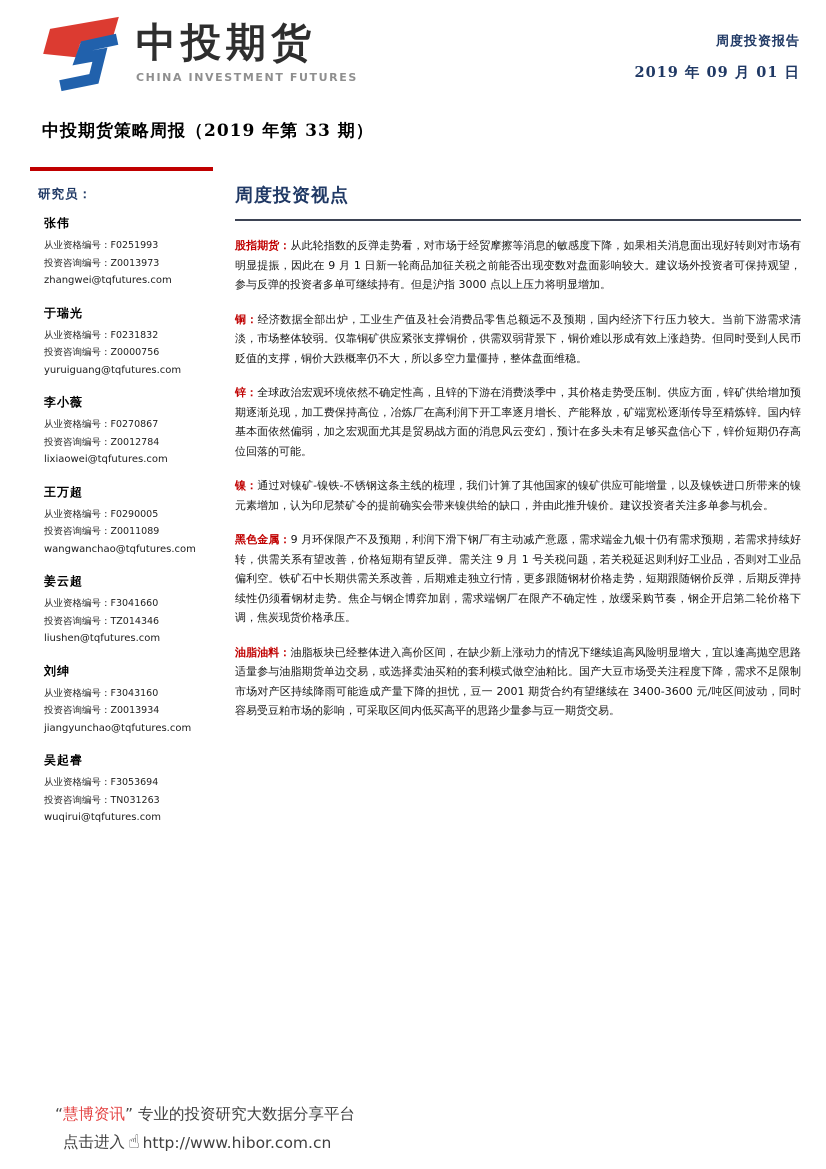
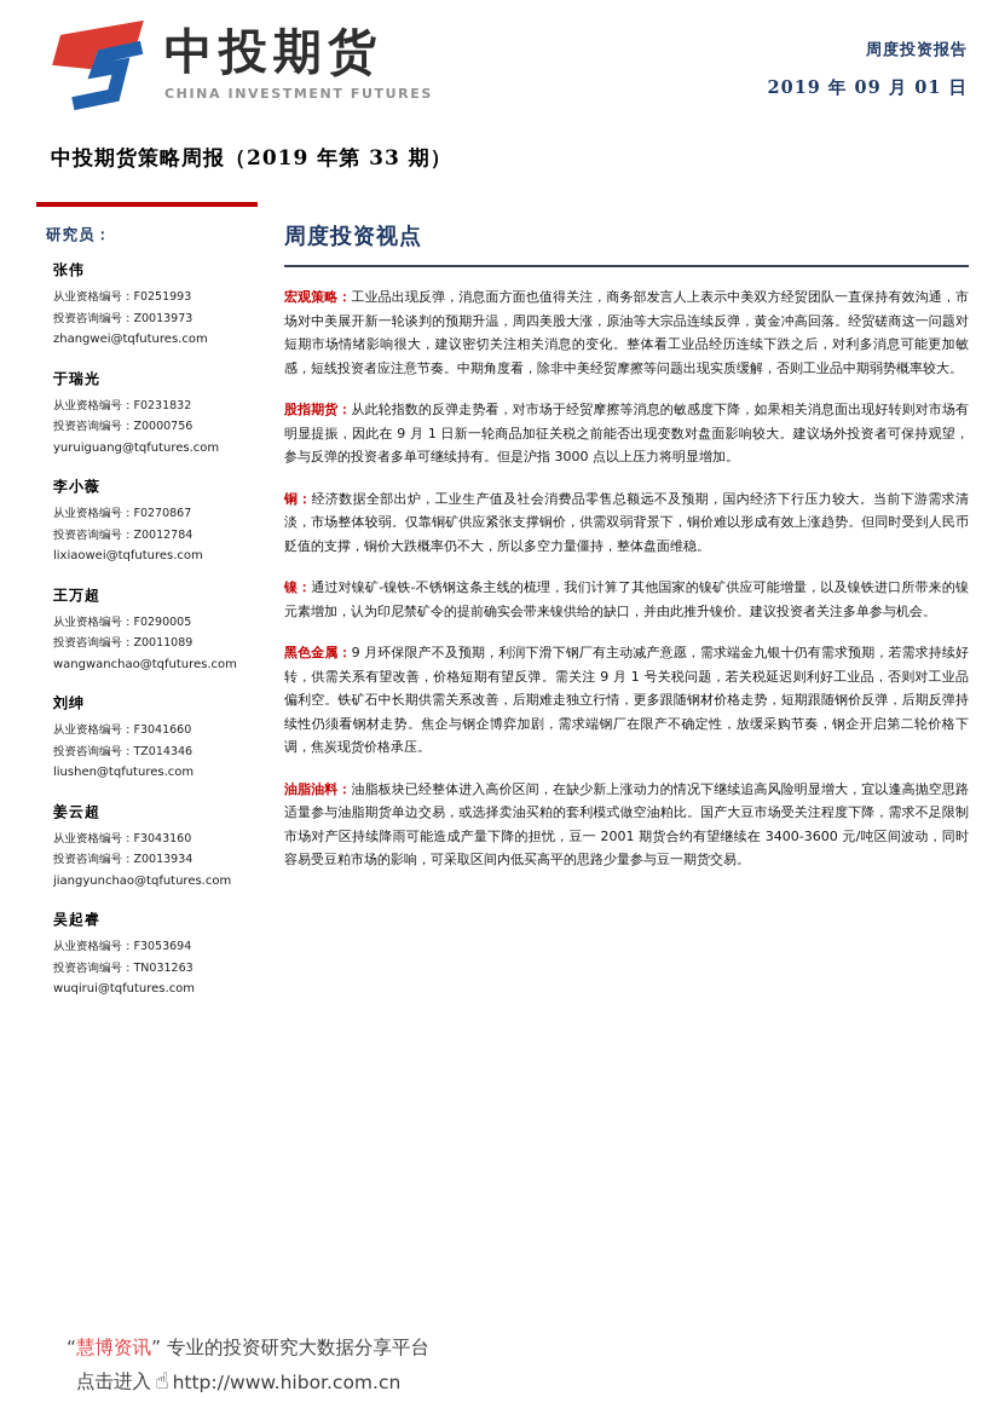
  中投期货
  CHINA INVESTMENT FUTURES
  周度投资报告
  2019 年 09 月 01 日
  中投期货策略周报（2019 年第 33 期）
  研究员：
  张伟
  从业资格编号：F0251993
  投资咨询编号：Z0013973
  zhangwei@tqfutures.com
  于瑞光
  从业资格编号：F0231832
  投资咨询编号：Z0000756
  yuruiguang@tqfutures.com
  李小薇
  从业资格编号：F0270867
  投资咨询编号：Z0012784
  lixiaowei@tqfutures.com
  王万超
  从业资格编号：F0290005
  投资咨询编号：Z0011089
  wangwanchao@tqfutures.com
- 姜云超
+ 刘绅
  从业资格编号：F3041660
  投资咨询编号：TZ014346
  liushen@tqfutures.com
- 刘绅
+ 姜云超
  从业资格编号：F3043160
  投资咨询编号：Z0013934
  jiangyunchao@tqfutures.com
  吴起睿
  从业资格编号：F3053694
  投资咨询编号：TN031263
  wuqirui@tqfutures.com
  周度投资视点
+ 宏观策略：工业品出现反弹，消息面方面也值得关注，商务部发言人上表示中美双方经贸团队一直保持有效沟通，市场对中美展开新一轮谈判的预期升温，周四美股大涨，原油等大宗品连续反弹，黄金冲高回落。经贸磋商这一问题对短期市场情绪影响很大，建议密切关注相关消息的变化。整体看工业品经历连续下跌之后，对利多消息可能更加敏感，短线投资者应注意节奏。中期角度看，除非中美经贸摩擦等问题出现实质缓解，否则工业品中期弱势概率较大。
  股指期货：从此轮指数的反弹走势看，对市场于经贸摩擦等消息的敏感度下降，如果相关消息面出现好转则对市场有明显提振，因此在 9 月 1 日新一轮商品加征关税之前能否出现变数对盘面影响较大。建议场外投资者可保持观望，参与反弹的投资者多单可继续持有。但是沪指 3000 点以上压力将明显增加。
  铜：经济数据全部出炉，工业生产值及社会消费品零售总额远不及预期，国内经济下行压力较大。当前下游需求清淡，市场整体较弱。仅靠铜矿供应紧张支撑铜价，供需双弱背景下，铜价难以形成有效上涨趋势。但同时受到人民币贬值的支撑，铜价大跌概率仍不大，所以多空力量僵持，整体盘面维稳。
- 锌：全球政治宏观环境依然不确定性高，且锌的下游在消费淡季中，其价格走势受压制。供应方面，锌矿供给增加预期逐渐兑现，加工费保持高位，冶炼厂在高利润下开工率逐月增长、产能释放，矿端宽松逐渐传导至精炼锌。国内锌基本面依然偏弱，加之宏观面尤其是贸易战方面的消息风云变幻，预计在多头未有足够买盘信心下，锌价短期仍存高位回落的可能。
  镍：通过对镍矿-镍铁-不锈钢这条主线的梳理，我们计算了其他国家的镍矿供应可能增量，以及镍铁进口所带来的镍元素增加，认为印尼禁矿令的提前确实会带来镍供给的缺口，并由此推升镍价。建议投资者关注多单参与机会。
  黑色金属：9 月环保限产不及预期，利润下滑下钢厂有主动减产意愿，需求端金九银十仍有需求预期，若需求持续好转，供需关系有望改善，价格短期有望反弹。需关注 9 月 1 号关税问题，若关税延迟则利好工业品，否则对工业品偏利空。铁矿石中长期供需关系改善，后期难走独立行情，更多跟随钢材价格走势，短期跟随钢价反弹，后期反弹持续性仍须看钢材走势。焦企与钢企博弈加剧，需求端钢厂在限产不确定性，放缓采购节奏，钢企开启第二轮价格下调，焦炭现货价格承压。
  油脂油料：油脂板块已经整体进入高价区间，在缺少新上涨动力的情况下继续追高风险明显增大，宜以逢高抛空思路适量参与油脂期货单边交易，或选择卖油买粕的套利模式做空油粕比。国产大豆市场受关注程度下降，需求不足限制市场对产区持续降雨可能造成产量下降的担忧，豆一 2001 期货合约有望继续在 3400-3600 元/吨区间波动，同时容易受豆粕市场的影响，可采取区间内低买高平的思路少量参与豆一期货交易。
  “慧博资讯” 专业的投资研究大数据分享平台
  点击进入
  ☝
  http://www.hibor.com.cn
